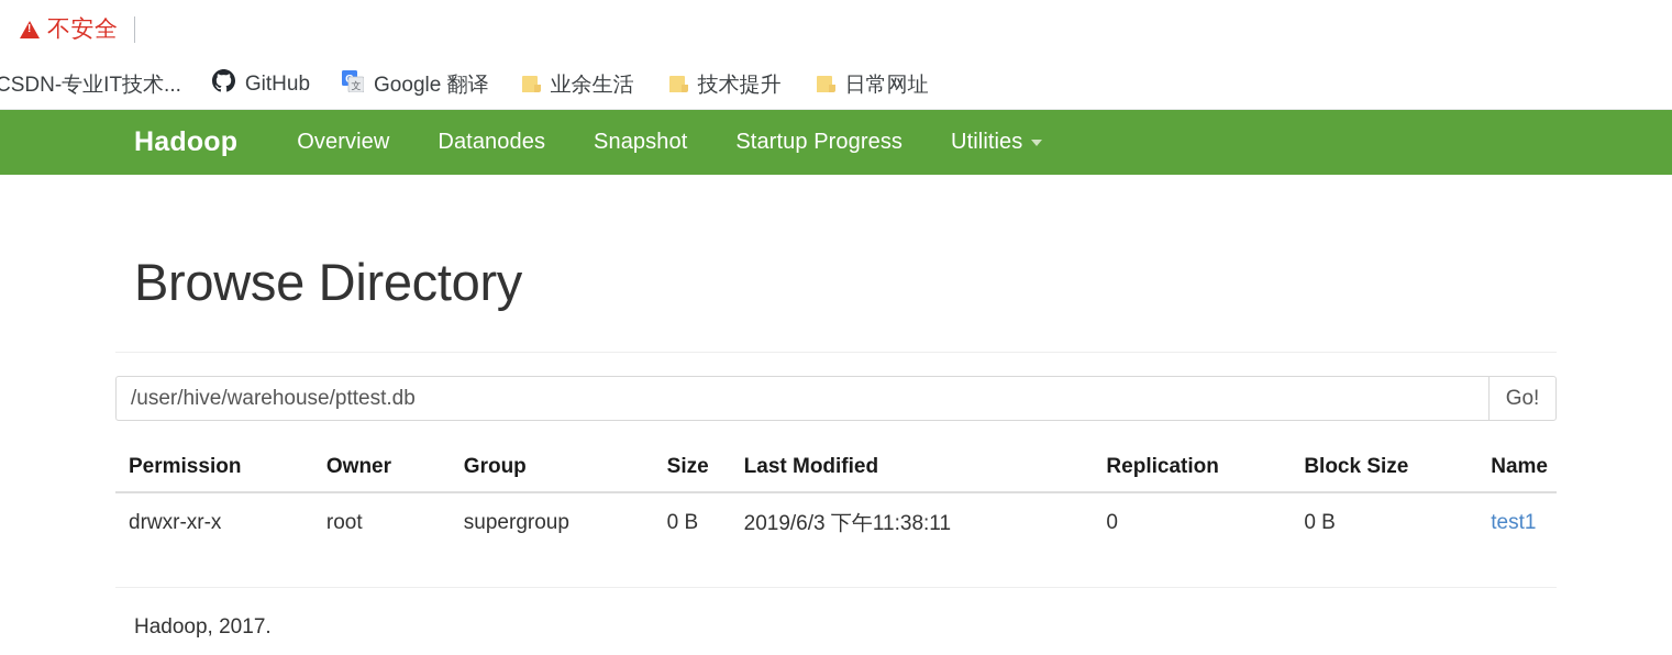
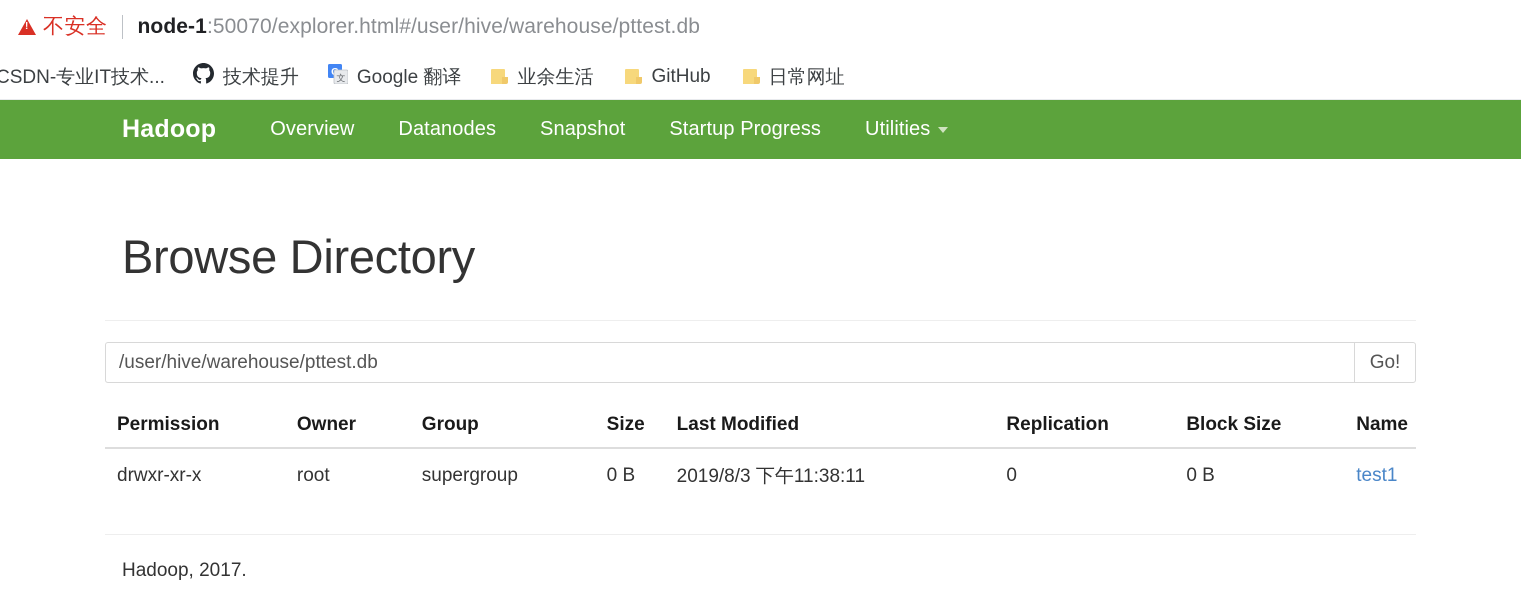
  不安全
+ node-1:50070/explorer.html#/user/hive/warehouse/pttest.db
  CSDN-专业IT技术...
- GitHub
+ 技术提升
  文
  Google 翻译
  业余生活
- 技术提升
+ GitHub
  日常网址
  Hadoop
  Overview
  Datanodes
  Snapshot
  Startup Progress
  Utilities
  Browse Directory
  /user/hive/warehouse/pttest.db
  Go!
  Permission	Owner	Group	Size	Last Modified	Replication	Block Size	Name
- drwxr-xr-x	root	supergroup	0 B	2019/6/3 下午11:38:11	0	0 B	test1
+ drwxr-xr-x	root	supergroup	0 B	2019/8/3 下午11:38:11	0	0 B	test1
  Hadoop, 2017.
